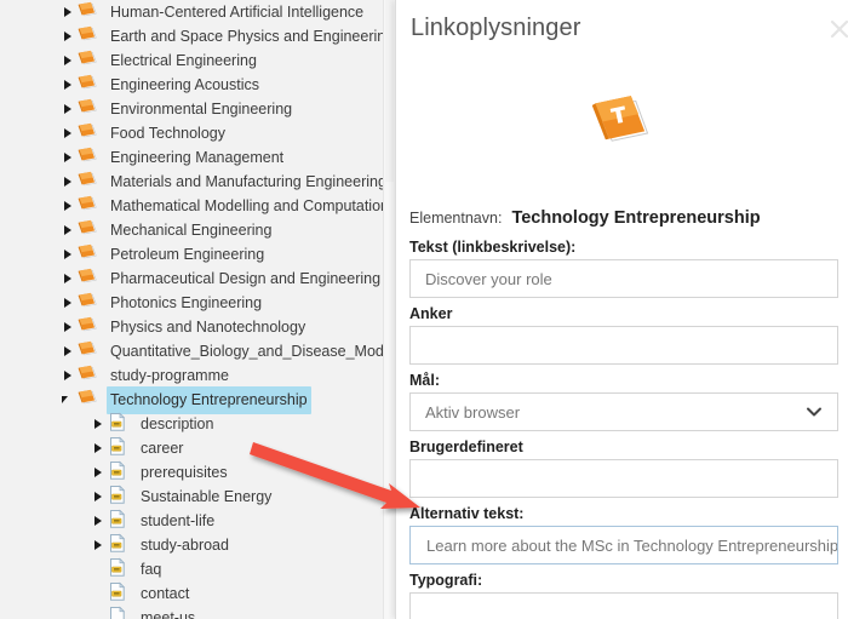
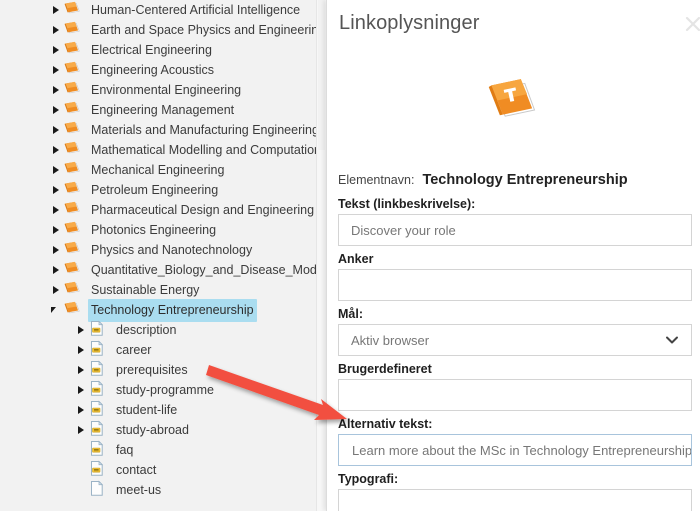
  Human-Centered Artificial Intelligence
  Earth and Space Physics and Engineerin
  Electrical Engineering
  Engineering Acoustics
  Environmental Engineering
- Food Technology
  Engineering Management
  Materials and Manufacturing Engineerin
  Mathematical Modelling and Computatio
  Mechanical Engineering
  Petroleum Engineering
  Pharmaceutical Design and Engineering
  Photonics Engineering
  Physics and Nanotechnology
  Quantitative_Biology_and_Disease_Mod
- study-programme
+ Sustainable Energy
  Technology Entrepreneurship
  description
  career
  prerequisites
- Sustainable Energy
+ study-programme
  student-life
  study-abroad
  faq
  contact
  meet-us
  Linkoplysninger
  Elementnavn:
  Technology Entrepreneurship
  Tekst (linkbeskrivelse):
  Discover your role
  Anker
  Mål:
  Aktiv browser
  Brugerdefineret
  Alternativ tekst:
  Learn more about the MSc in Technology Entrepreneurship
  Typografi:
